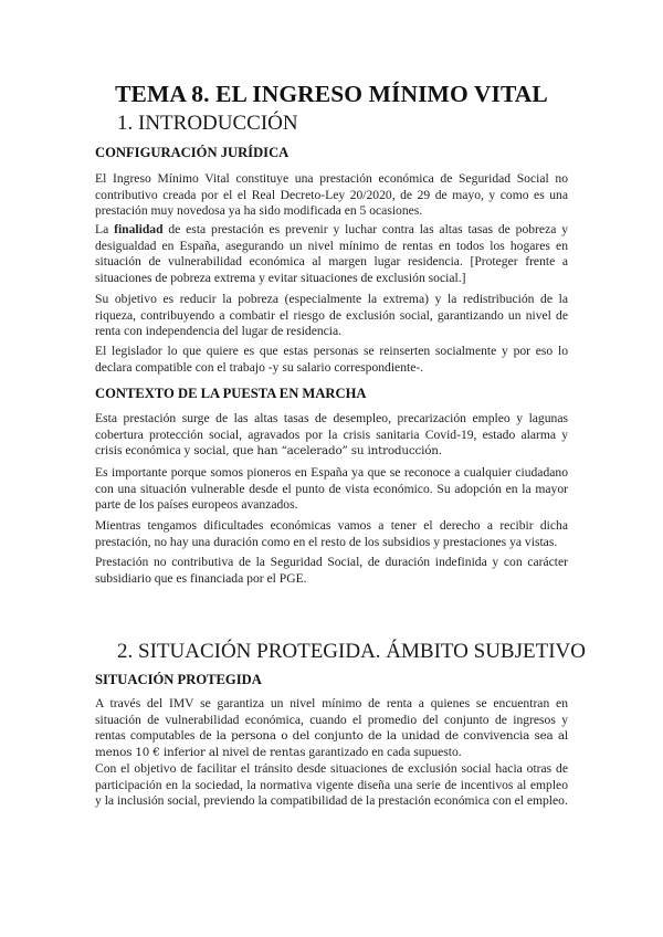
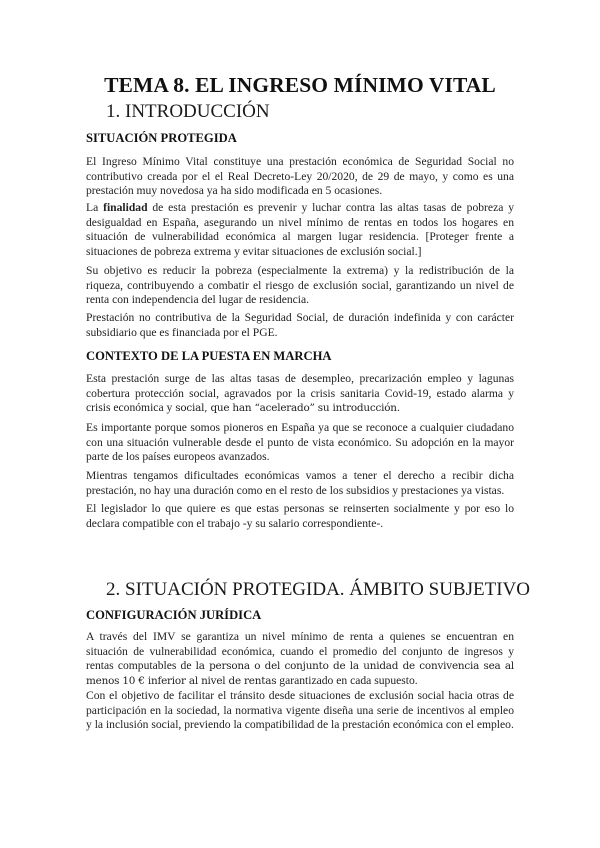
  TEMA 8. EL INGRESO MÍNIMO VITAL
  1. INTRODUCCIÓN
- CONFIGURACIÓN JURÍDICA
+ SITUACIÓN PROTEGIDA
  El Ingreso Mínimo Vital constituye una prestación económica de Seguridad Social no contributivo creada por el el Real Decreto-Ley 20/2020, de 29 de mayo, y como es una prestación muy novedosa ya ha sido modificada en 5 ocasiones.
  La finalidad de esta prestación es prevenir y luchar contra las altas tasas de pobreza y desigualdad en España, asegurando un nivel mínimo de rentas en todos los hogares en situación de vulnerabilidad económica al margen lugar residencia. [Proteger frente a situaciones de pobreza extrema y evitar situaciones de exclusión social.]
  Su objetivo es reducir la pobreza (especialmente la extrema) y la redistribución de la riqueza, contribuyendo a combatir el riesgo de exclusión social, garantizando un nivel de renta con independencia del lugar de residencia.
- El legislador lo que quiere es que estas personas se reinserten socialmente y por eso lo declara compatible con el trabajo -y su salario correspondiente-.
+ Prestación no contributiva de la Seguridad Social, de duración indefinida y con carácter subsidiario que es financiada por el PGE.
  CONTEXTO DE LA PUESTA EN MARCHA
  Esta prestación surge de las altas tasas de desempleo, precarización empleo y lagunas cobertura protección social, agravados por la crisis sanitaria Covid-19, estado alarma y crisis económica y social, que han “acelerado” su introducción.
  Es importante porque somos pioneros en España ya que se reconoce a cualquier ciudadano con una situación vulnerable desde el punto de vista económico. Su adopción en la mayor parte de los países europeos avanzados.
  Mientras tengamos dificultades económicas vamos a tener el derecho a recibir dicha prestación, no hay una duración como en el resto de los subsidios y prestaciones ya vistas.
- Prestación no contributiva de la Seguridad Social, de duración indefinida y con carácter subsidiario que es financiada por el PGE.
+ El legislador lo que quiere es que estas personas se reinserten socialmente y por eso lo declara compatible con el trabajo -y su salario correspondiente-.
  2. SITUACIÓN PROTEGIDA. ÁMBITO SUBJETIVO
- SITUACIÓN PROTEGIDA
+ CONFIGURACIÓN JURÍDICA
  A través del IMV se garantiza un nivel mínimo de renta a quienes se encuentran en situación de vulnerabilidad económica, cuando el promedio del conjunto de ingresos y rentas computables de la persona o del conjunto de la unidad de convivencia sea al menos 10 € inferior al nivel de rentas garantizado en cada supuesto.
  Con el objetivo de facilitar el tránsito desde situaciones de exclusión social hacia otras de participación en la sociedad, la normativa vigente diseña una serie de incentivos al empleo y la inclusión social, previendo la compatibilidad de la prestación económica con el empleo.
